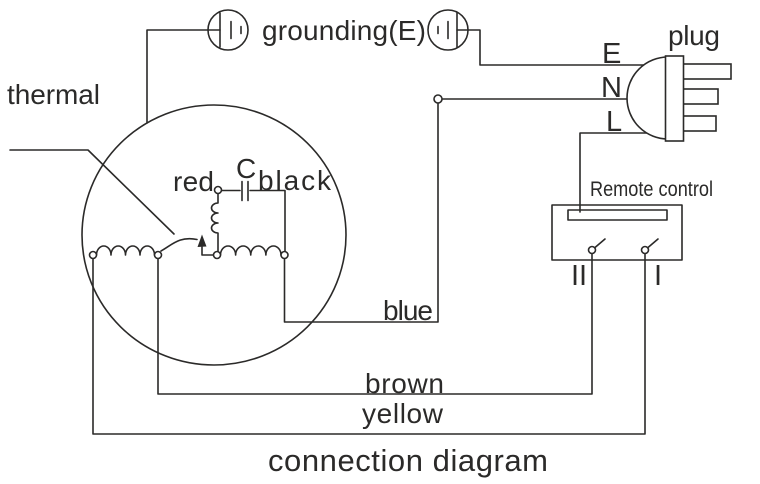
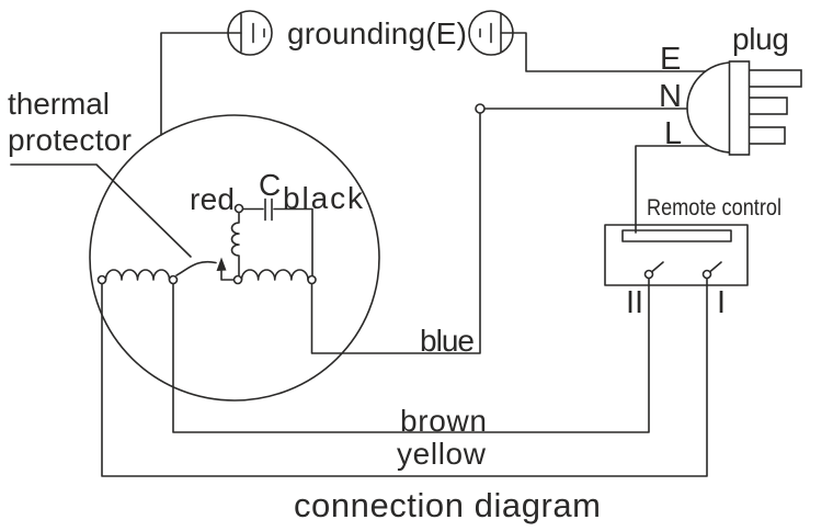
  thermal
+ protector
  grounding(E)
  plug
  E
  N
  L
  Remote control
  II
  I
  C
  red
  black
  blue
  brown
  yellow
  connection diagram
